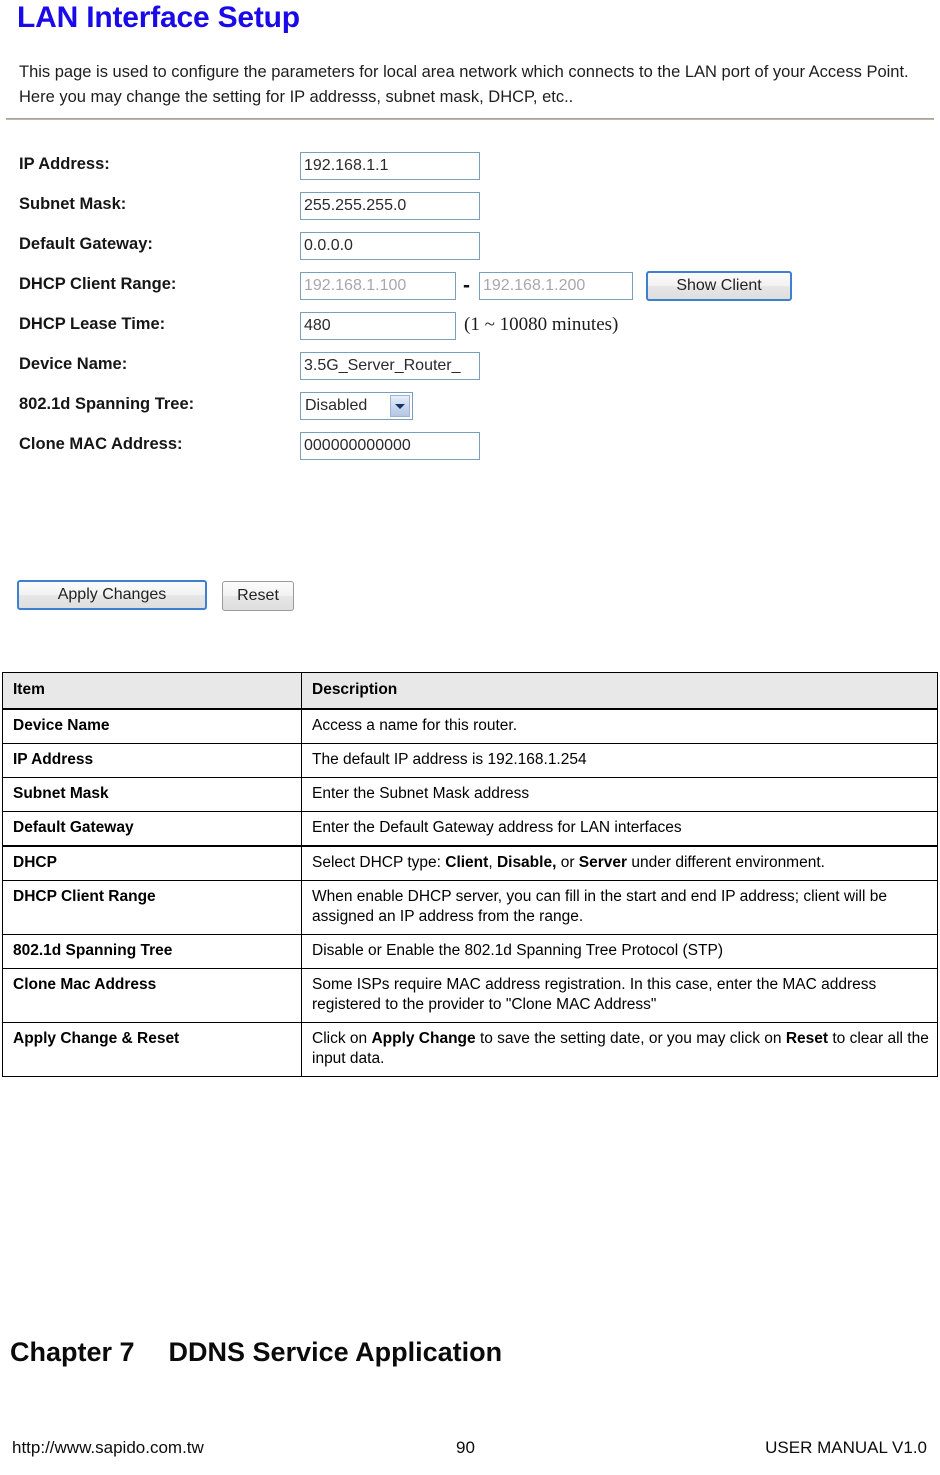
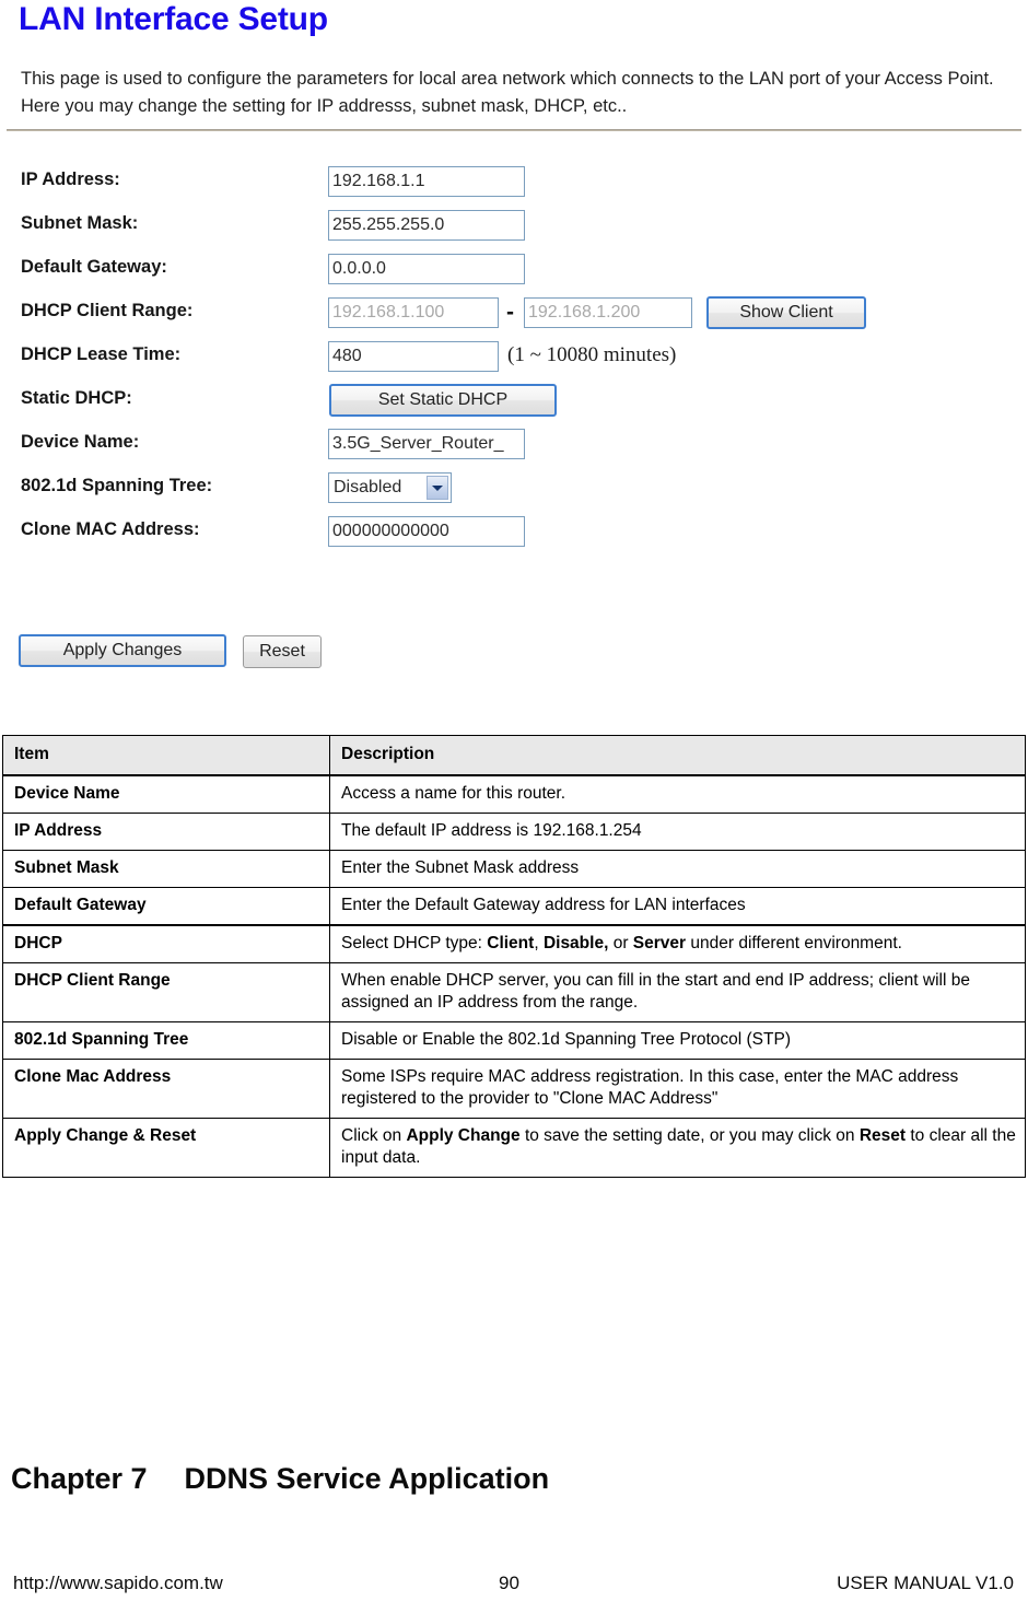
  LAN Interface Setup
  This page is used to configure the parameters for local area network which connects to the LAN port of your Access Point. Here you may change the setting for IP addresss, subnet mask, DHCP, etc..
  IP Address:
  192.168.1.1
  Subnet Mask:
  255.255.255.0
  Default Gateway:
  0.0.0.0
  DHCP Client Range:
  192.168.1.100
  -
  192.168.1.200
  Show Client
  DHCP Lease Time:
  480
  (1 ~ 10080 minutes)
+ Static DHCP:
+ Set Static DHCP
  Device Name:
  3.5G_Server_Router_
  802.1d Spanning Tree:
  Disabled
  Clone MAC Address:
  000000000000
  Apply Changes
  Reset
  Item	Description
  Device Name	Access a name for this router.
  IP Address	The default IP address is 192.168.1.254
  Subnet Mask	Enter the Subnet Mask address
  Default Gateway	Enter the Default Gateway address for LAN interfaces
  DHCP	Select DHCP type: Client, Disable, or Server under different environment.
  DHCP Client Range	When enable DHCP server, you can fill in the start and end IP address; client will be assigned an IP address from the range.
  802.1d Spanning Tree	Disable or Enable the 802.1d Spanning Tree Protocol (STP)
  Clone Mac Address	Some ISPs require MAC address registration. In this case, enter the MAC address registered to the provider to "Clone MAC Address"
  Apply Change & Reset	Click on Apply Change to save the setting date, or you may click on Reset to clear all the input data.
  Chapter 7 DDNS Service Application
  http://www.sapido.com.tw
  90
  USER MANUAL V1.0
